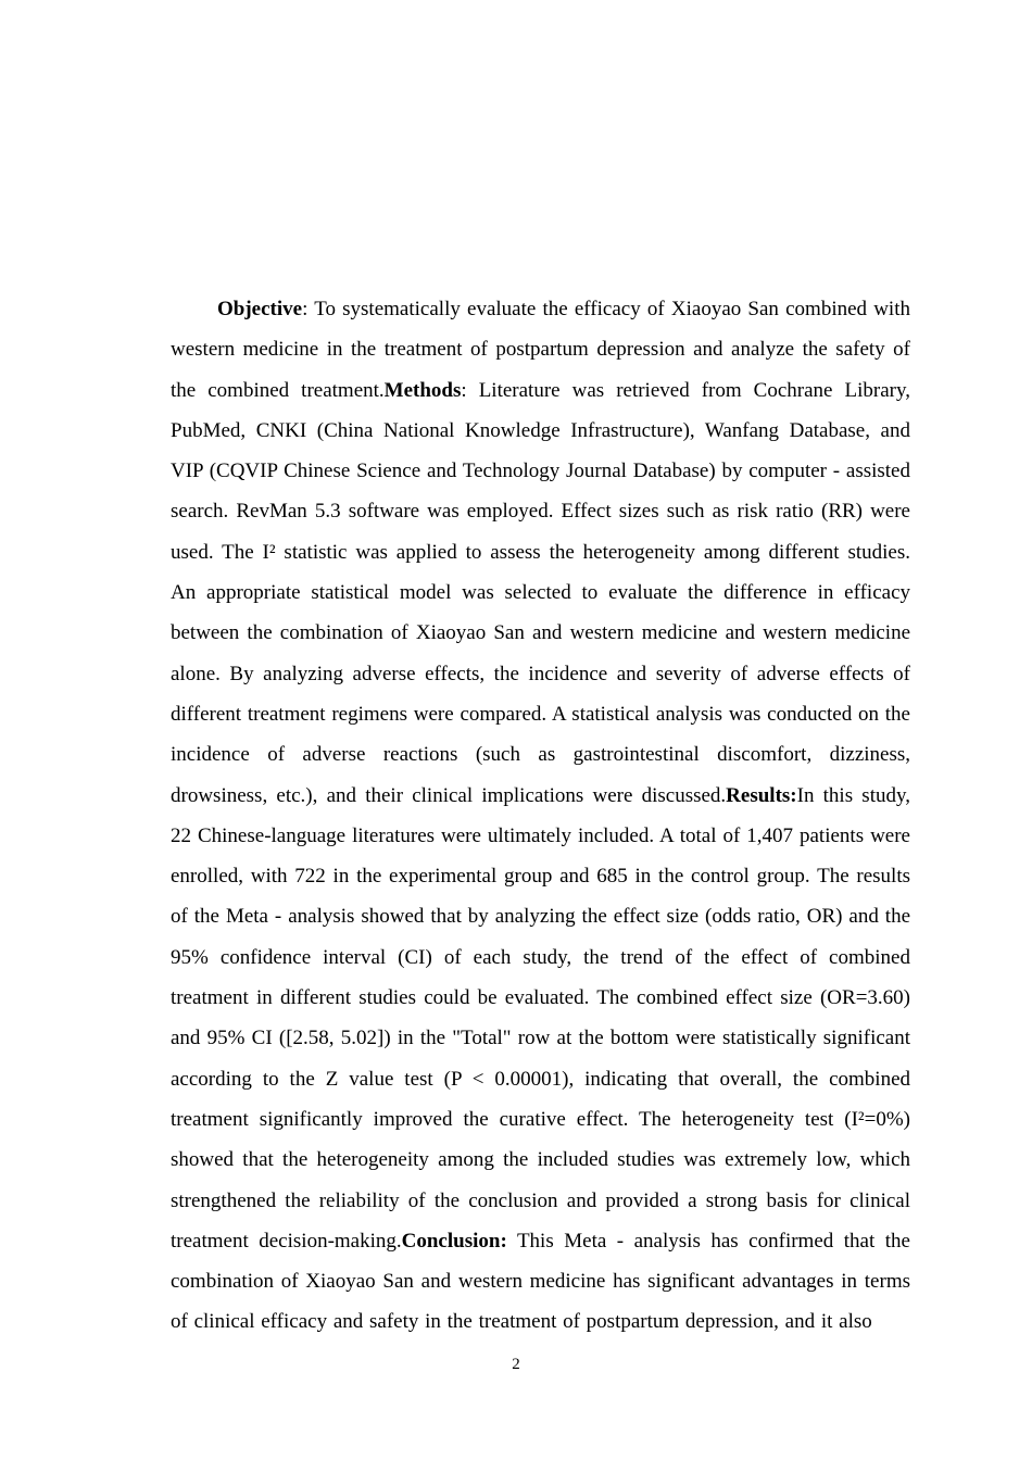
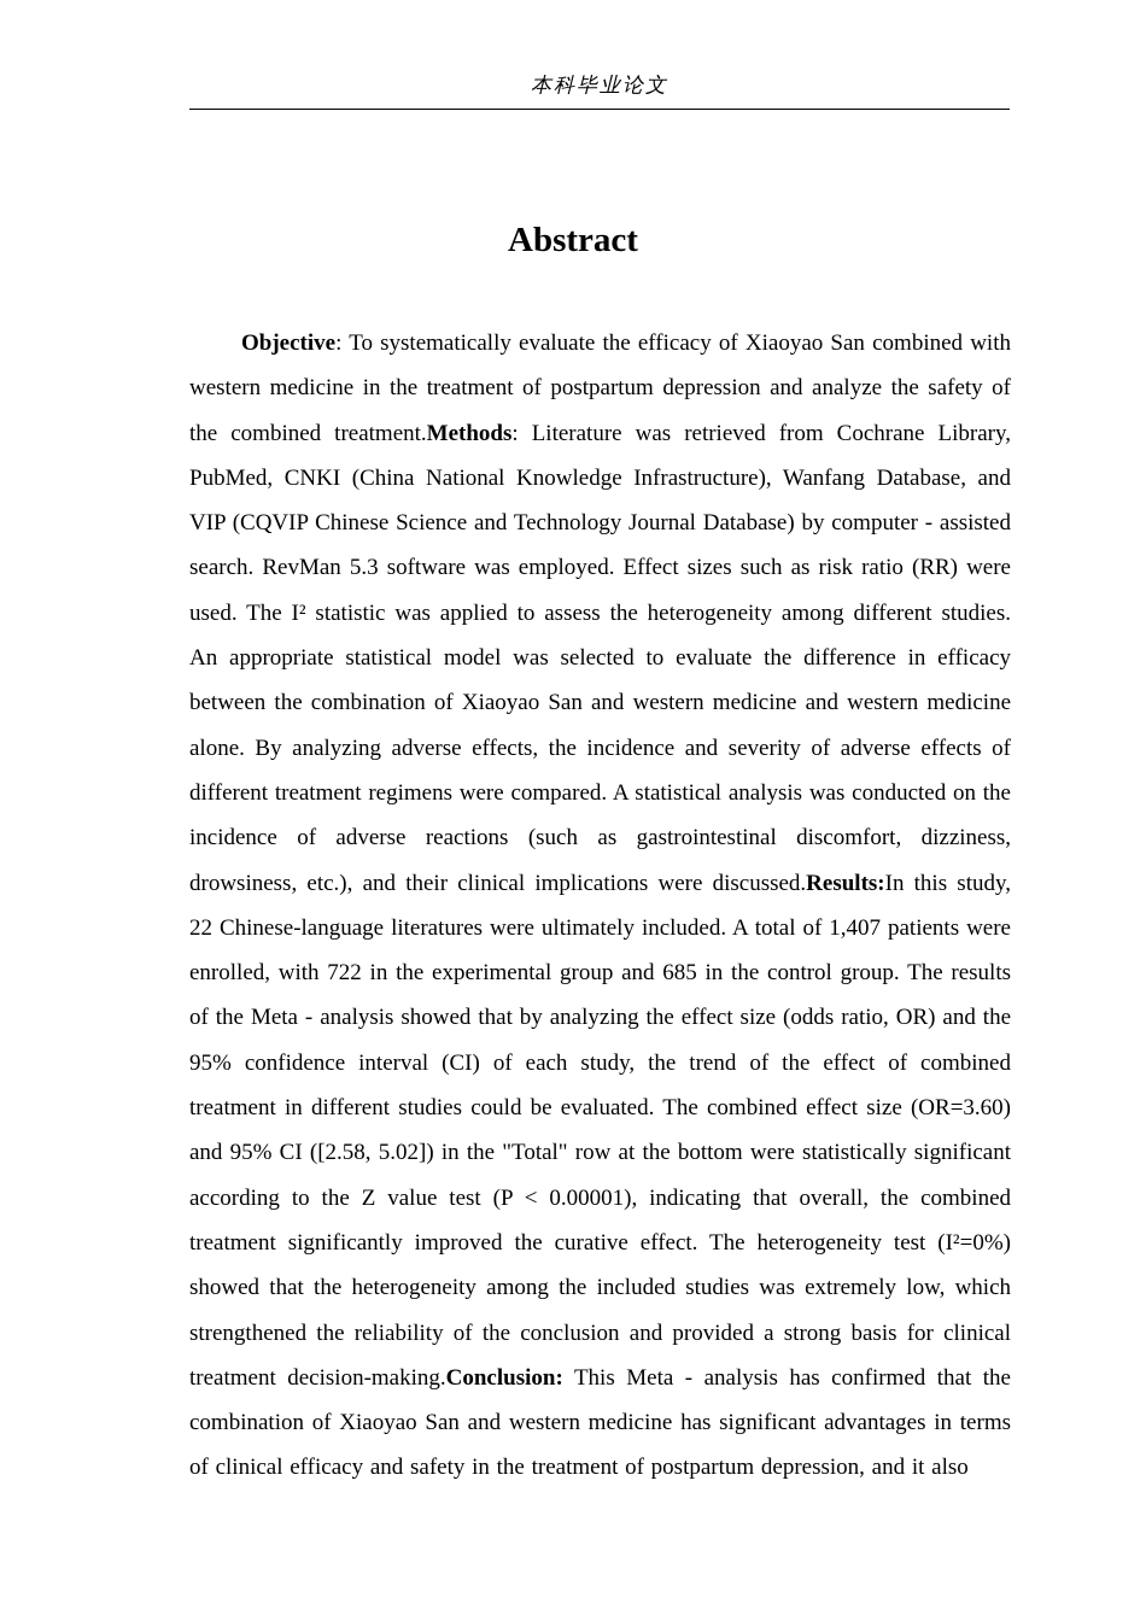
+ 本科毕业论文
+ Abstract
  Objective: To systematically evaluate the efficacy of Xiaoyao San combined with western medicine in the treatment of postpartum depression and analyze the safety of the combined treatment.Methods: Literature was retrieved from Cochrane Library, PubMed, CNKI (China National Knowledge Infrastructure), Wanfang Database, and VIP (CQVIP Chinese Science and Technology Journal Database) by computer - assisted search. RevMan 5.3 software was employed. Effect sizes such as risk ratio (RR) were used. The I² statistic was applied to assess the heterogeneity among different studies. An appropriate statistical model was selected to evaluate the difference in efficacy between the combination of Xiaoyao San and western medicine and western medicine alone. By analyzing adverse effects, the incidence and severity of adverse effects of different treatment regimens were compared. A statistical analysis was conducted on the incidence of adverse reactions (such as gastrointestinal discomfort, dizziness, drowsiness, etc.), and their clinical implications were discussed.Results:In this study, 22 Chinese-language literatures were ultimately included. A total of 1,407 patients were enrolled, with 722 in the experimental group and 685 in the control group. The results of the Meta - analysis showed that by analyzing the effect size (odds ratio, OR) and the 95% confidence interval (CI) of each study, the trend of the effect of combined treatment in different studies could be evaluated. The combined effect size (OR=3.60) and 95% CI ([2.58, 5.02]) in the "Total" row at the bottom were statistically significant according to the Z value test (P < 0.00001), indicating that overall, the combined treatment significantly improved the curative effect. The heterogeneity test (I²=0%) showed that the heterogeneity among the included studies was extremely low, which strengthened the reliability of the conclusion and provided a strong basis for clinical treatment decision-making.Conclusion: This Meta - analysis has confirmed that the combination of Xiaoyao San and western medicine has significant advantages in terms of clinical efficacy and safety in the treatment of postpartum depression, and it also
- 2
